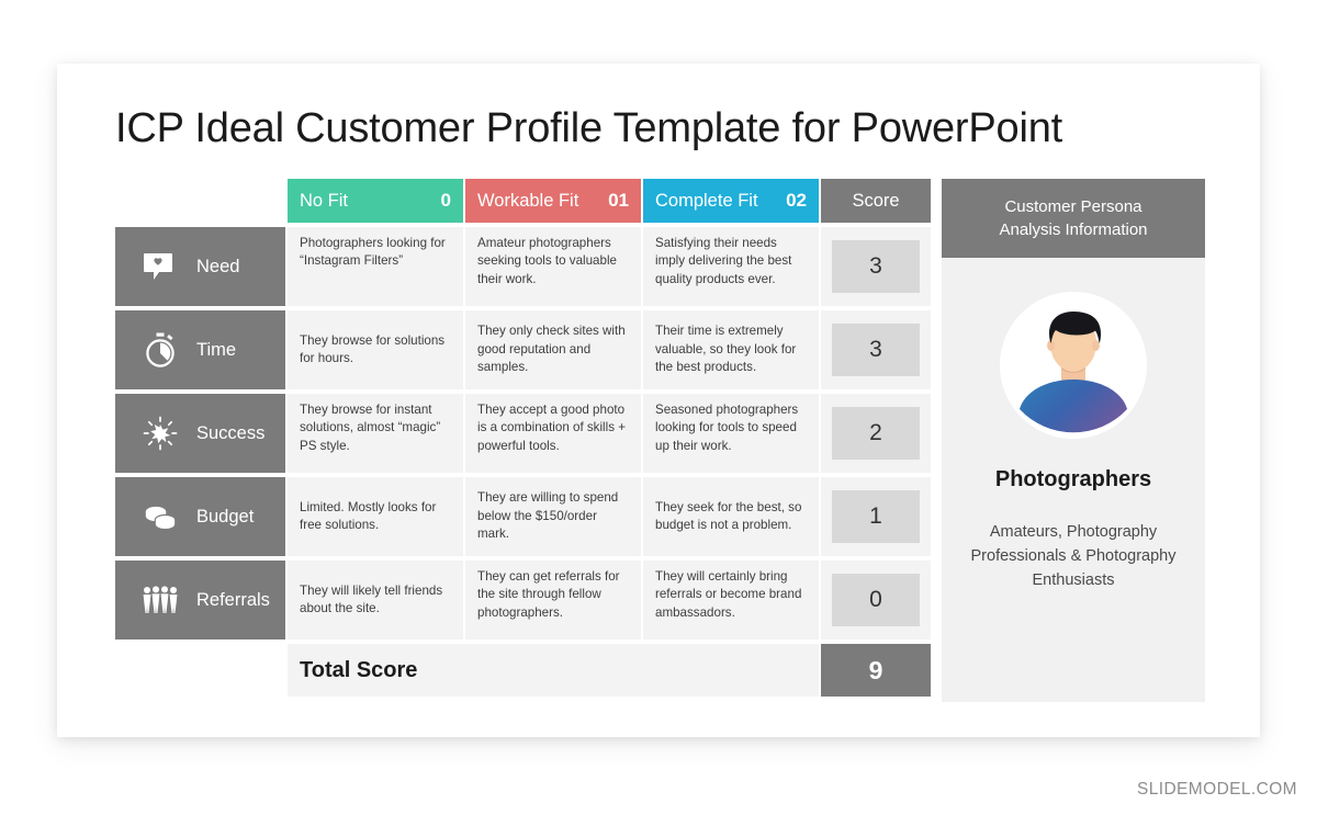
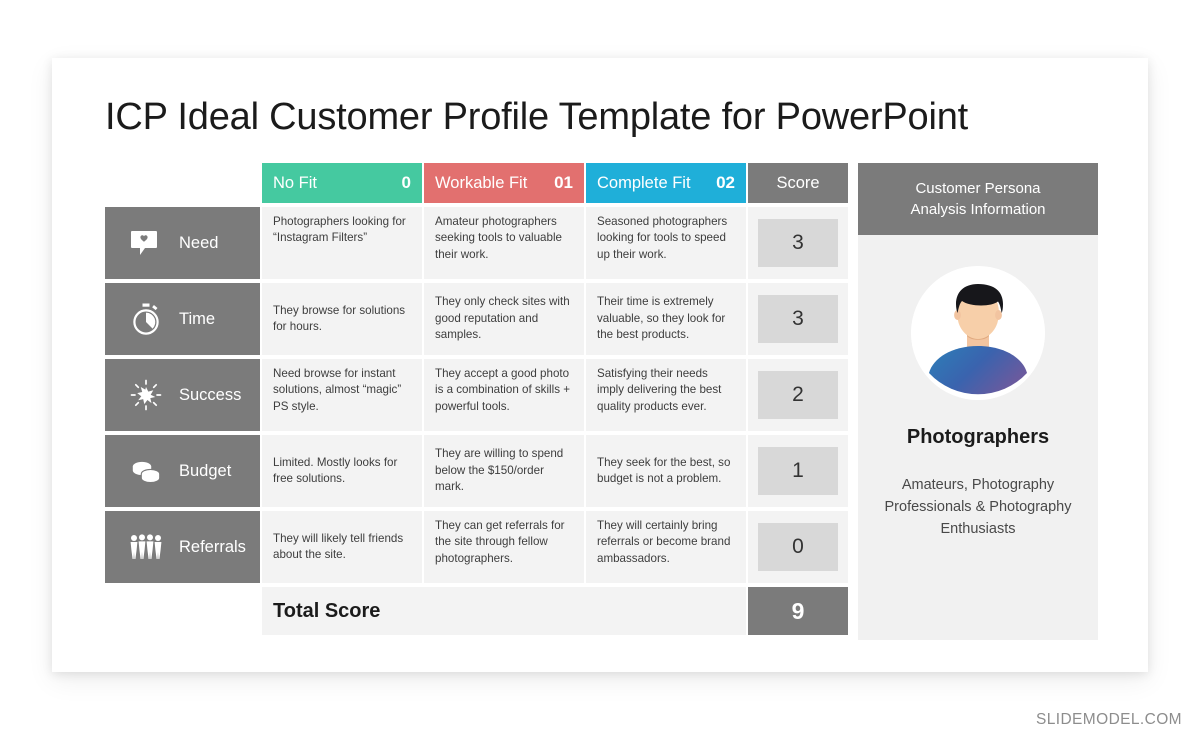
  ICP Ideal Customer Profile Template for PowerPoint
  No Fit
  0
  Workable Fit
  01
  Complete Fit
  02
  Score
  Need
  Photographers looking for “Instagram Filters”
  Amateur photographers seeking tools to valuable their work.
- Satisfying their needs imply delivering the best quality products ever.
+ Seasoned photographers looking for tools to speed up their work.
  3
  Time
  They browse for solutions for hours.
  They only check sites with good reputation and samples.
  Their time is extremely valuable, so they look for the best products.
  3
  Success
- They browse for instant solutions, almost “magic” PS style.
+ Need browse for instant solutions, almost “magic” PS style.
  They accept a good photo is a combination of skills + powerful tools.
- Seasoned photographers looking for tools to speed up their work.
+ Satisfying their needs imply delivering the best quality products ever.
  2
  Budget
  Limited. Mostly looks for free solutions.
  They are willing to spend below the $150/order mark.
  They seek for the best, so budget is not a problem.
  1
  Referrals
  They will likely tell friends about the site.
  They can get referrals for the site through fellow photographers.
  They will certainly bring referrals or become brand ambassadors.
  0
  Total Score
  9
  Customer Persona
  Analysis Information
  Photographers
  Amateurs, Photography Professionals & Photography Enthusiasts
  SLIDEMODEL.COM
